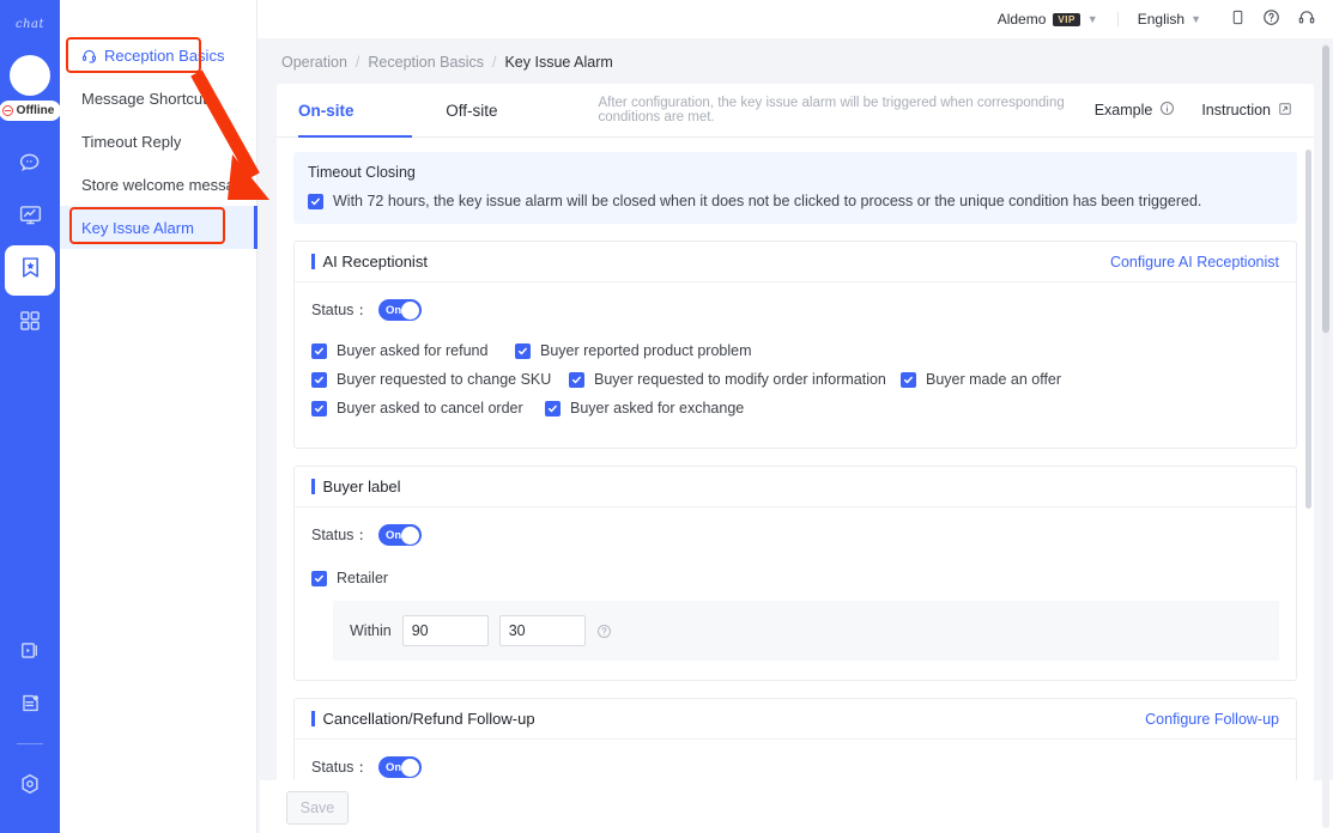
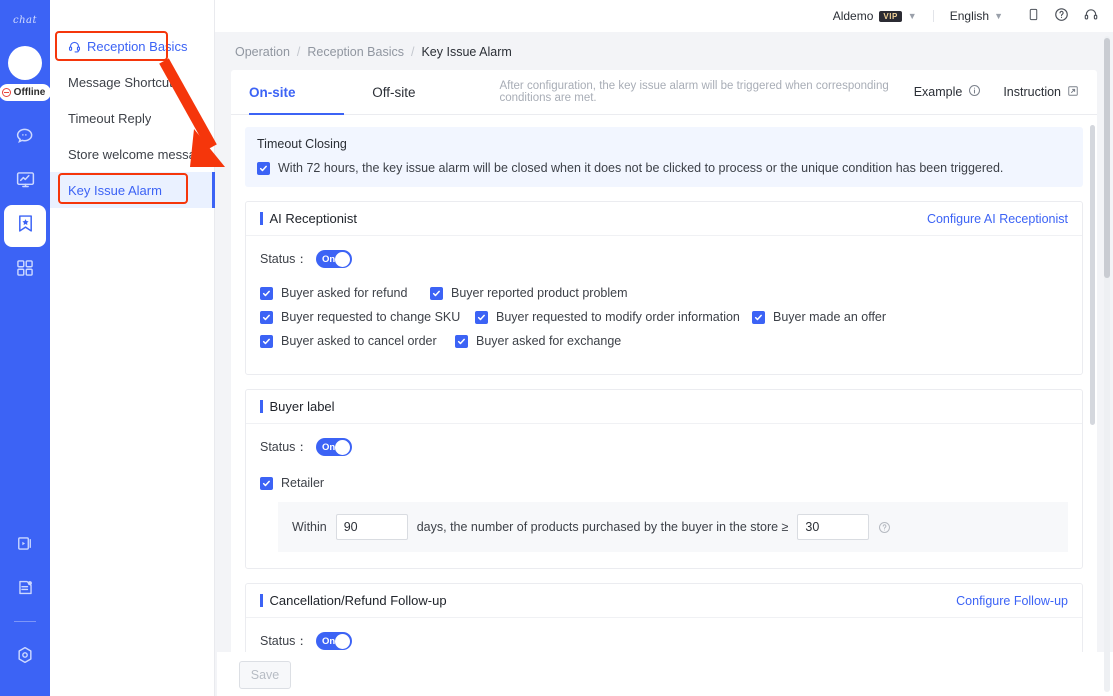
  chat
  Offline
  Reception Basics
  Message Shortcu
  Timeout Reply
  Store welcome mess
  Key Issue Alarm
  Aldemo
  VIP
  ▼
  English
  ▼
  Operation
  /
  Reception Basics
  /
  Key Issue Alarm
  After configuration, the key issue alarm will be triggered when corresponding conditions are met.
  Example
  Instruction
  Timeout Closing
  With 72 hours, the key issue alarm will be closed when it does not be clicked to process or the unique condition has been triggered.
  AI Receptionist
  Configure AI Receptionist
  Status：
  On
  Buyer asked for refund
  Buyer reported product problem
  Buyer requested to change SKU
  Buyer requested to modify order information
  Buyer made an offer
  Buyer asked to cancel order
  Buyer asked for exchange
  Buyer label
  Status：
  On
  Retailer
  Within
  90
+ days, the number of products purchased by the buyer in the store ≥
  30
  Cancellation/Refund Follow-up
  Configure Follow-up
  Status：
  On
  Save
